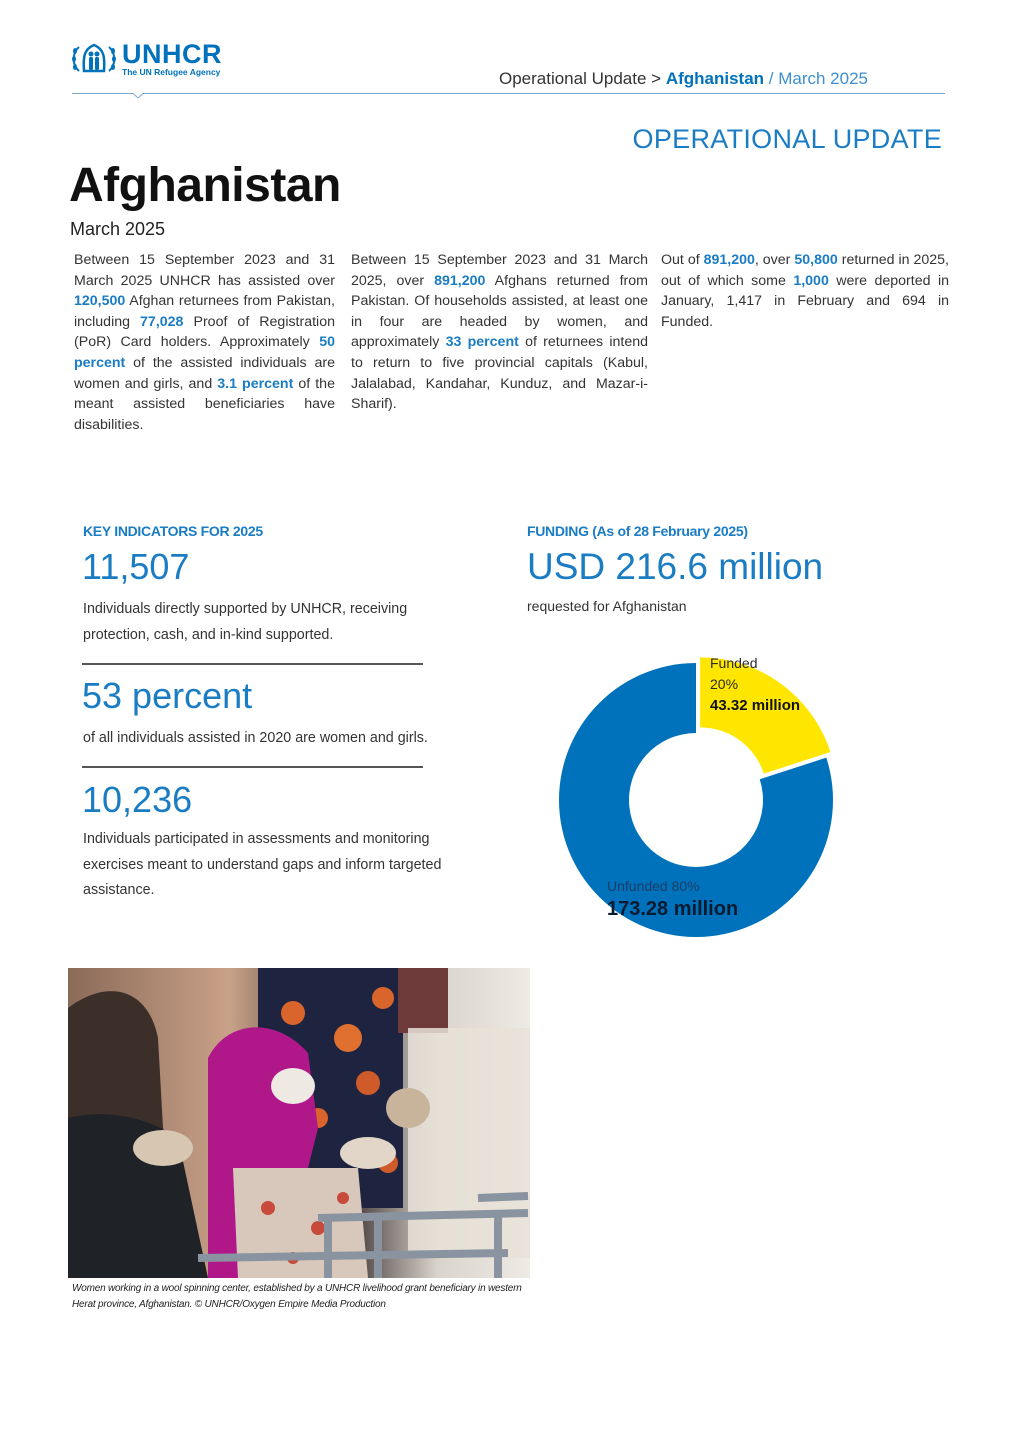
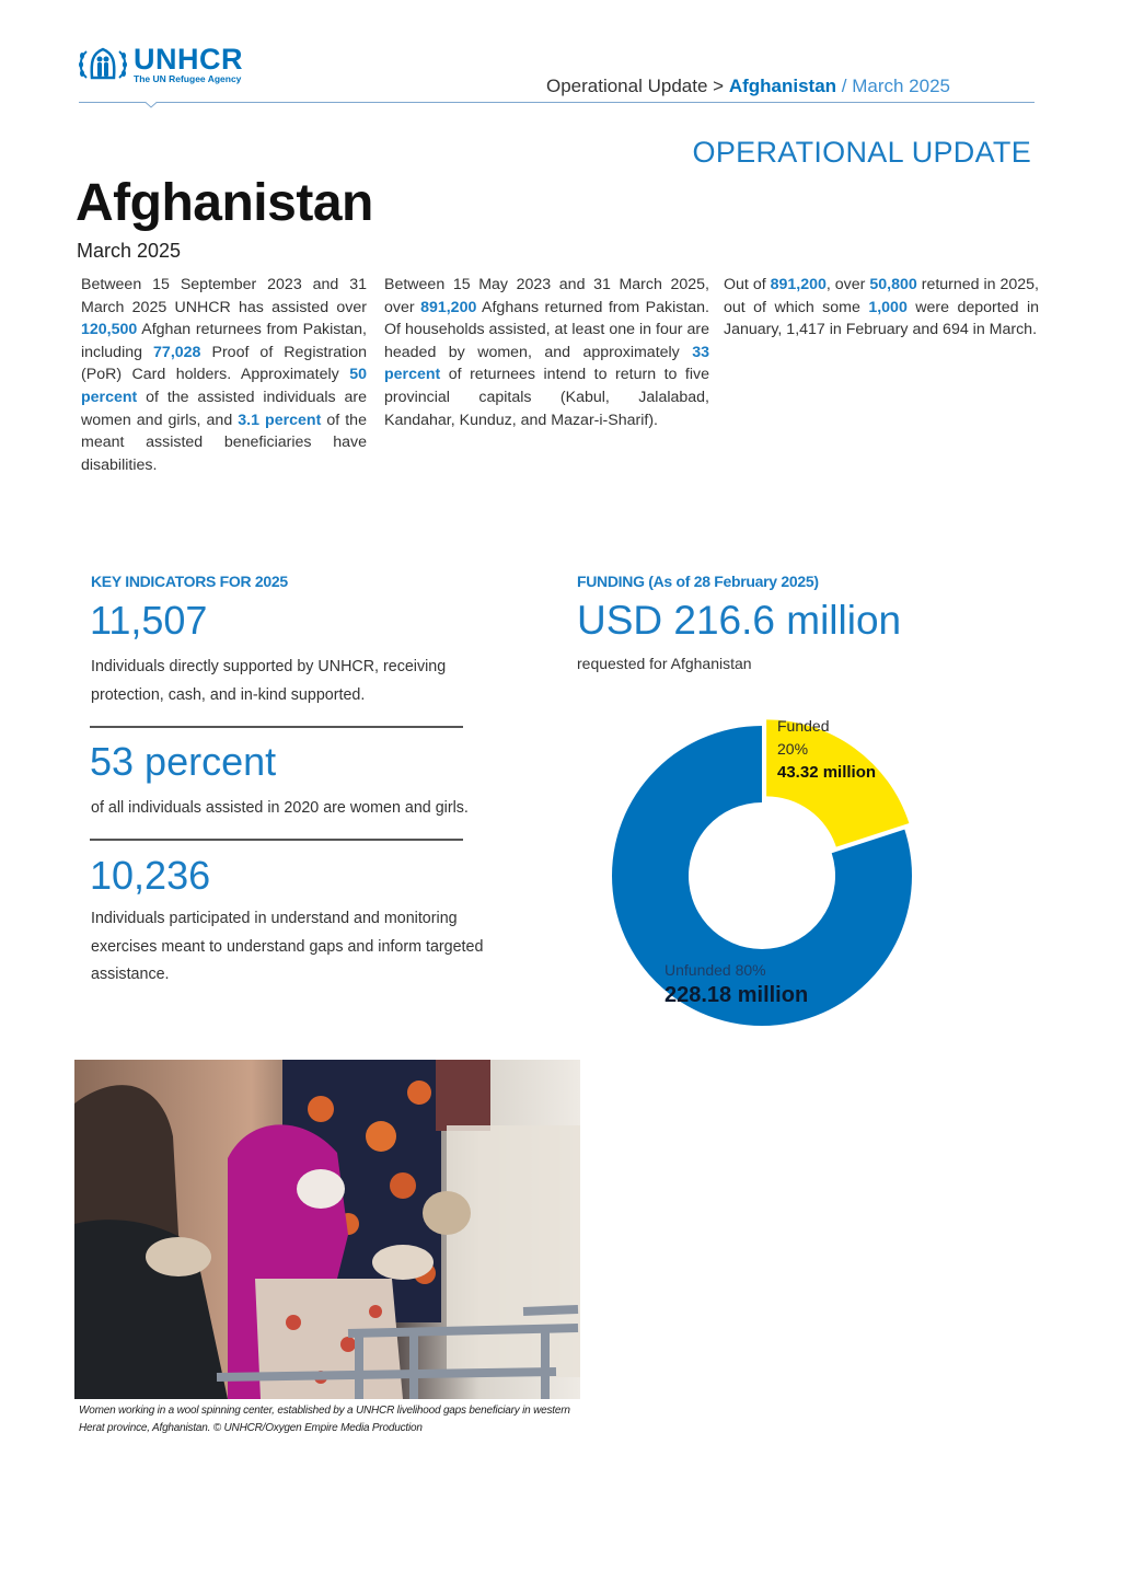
  UNHCR
  The UN Refugee Agency
  Operational Update > Afghanistan / March 2025
  OPERATIONAL UPDATE
  Afghanistan
  March 2025
  Between 15 September 2023 and 31 March 2025 UNHCR has assisted over 120,500 Afghan returnees from Pakistan, including 77,028 Proof of Registration (PoR) Card holders. Approximately 50 percent of the assisted individuals are women and girls, and 3.1 percent of the meant assisted beneficiaries have disabilities.
- Between 15 September 2023 and 31 March 2025, over 891,200 Afghans returned from Pakistan. Of households assisted, at least one in four are headed by women, and approximately 33 percent of returnees intend to return to five provincial capitals (Kabul, Jalalabad, Kandahar, Kunduz, and Mazar-i-Sharif).
+ Between 15 May 2023 and 31 March 2025, over 891,200 Afghans returned from Pakistan. Of households assisted, at least one in four are headed by women, and approximately 33 percent of returnees intend to return to five provincial capitals (Kabul, Jalalabad, Kandahar, Kunduz, and Mazar-i-Sharif).
- Out of 891,200, over 50,800 returned in 2025, out of which some 1,000 were deported in January, 1,417 in February and 694 in Funded.
+ Out of 891,200, over 50,800 returned in 2025, out of which some 1,000 were deported in January, 1,417 in February and 694 in March.
  KEY INDICATORS FOR 2025
  11,507
  Individuals directly supported by UNHCR, receiving protection, cash, and in-kind supported.
  53 percent
  of all individuals assisted in 2020 are women and girls.
  10,236
- Individuals participated in assessments and monitoring exercises meant to understand gaps and inform targeted assistance.
+ Individuals participated in understand and monitoring exercises meant to understand gaps and inform targeted assistance.
  FUNDING (As of 28 February 2025)
  USD 216.6 million
  requested for Afghanistan
  Funded
  20%
  43.32 million
  Unfunded 80%
- 173.28 million
+ 228.18 million
- Women working in a wool spinning center, established by a UNHCR livelihood grant beneficiary in western Herat province, Afghanistan. © UNHCR/Oxygen Empire Media Production
+ Women working in a wool spinning center, established by a UNHCR livelihood gaps beneficiary in western Herat province, Afghanistan. © UNHCR/Oxygen Empire Media Production
